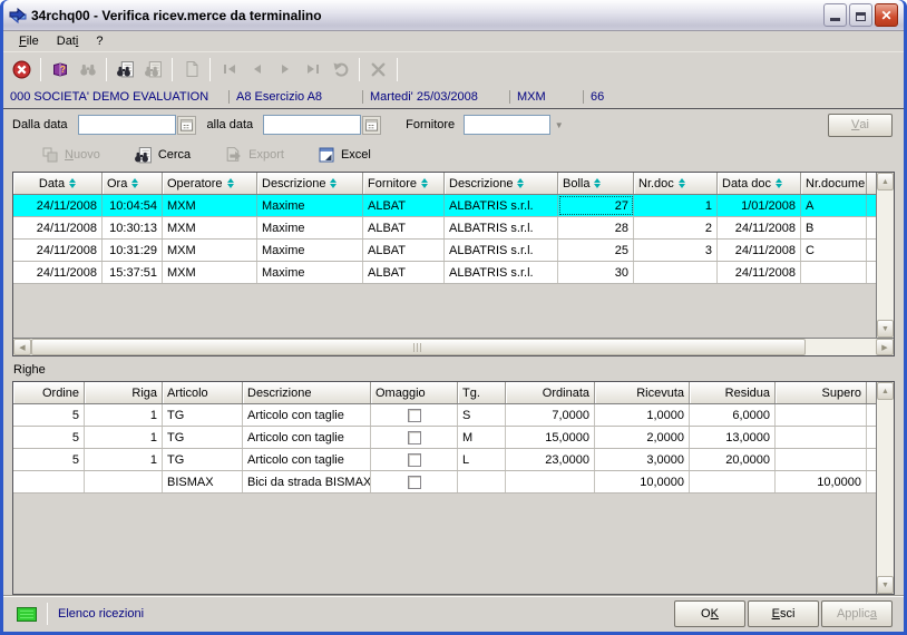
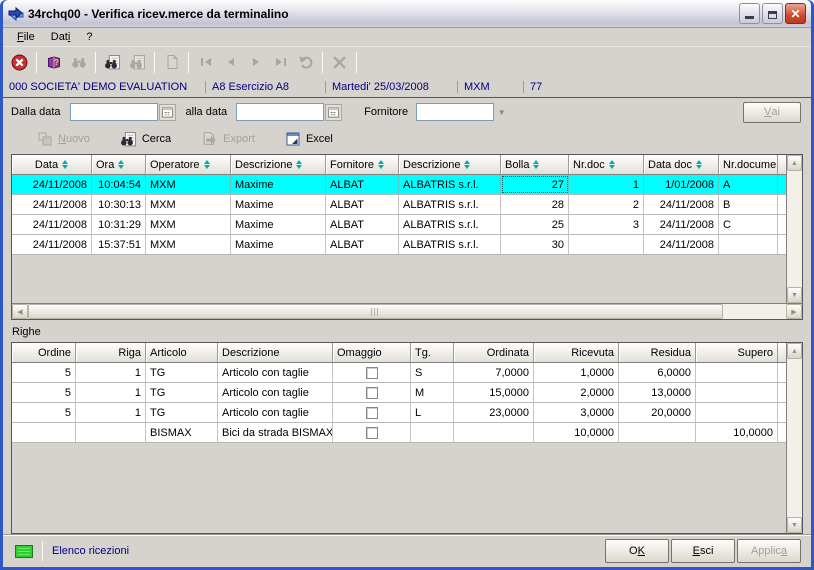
  34rchq00 - Verifica ricev.merce da terminalino
  ✕
  File
  Dati
  ?
  ?
  000 SOCIETA' DEMO EVALUATION
  A8 Esercizio A8
  Martedi' 25/03/2008
  MXM
- 66
+ 77
  Dalla data
  alla data
  Fornitore
  ▼
  V
  ai
  Nuovo
  Cerca
  Export
  Excel
  Data
  Ora
  Operatore
  Descrizione
  Fornitore
  Descrizione
  Bolla
  Nr.doc
  Data doc
  Nr.docume
  24/11/2008
  10:04:54
  MXM
  Maxime
  ALBAT
  ALBATRIS s.r.l.
  27
  1
  1/01/2008
  A
  24/11/2008
  10:30:13
  MXM
  Maxime
  ALBAT
  ALBATRIS s.r.l.
  28
  2
  24/11/2008
  B
  24/11/2008
  10:31:29
  MXM
  Maxime
  ALBAT
  ALBATRIS s.r.l.
  25
  3
  24/11/2008
  C
  24/11/2008
  15:37:51
  MXM
  Maxime
  ALBAT
  ALBATRIS s.r.l.
  30
  24/11/2008
  Righe
  Ordine
  Riga
  Articolo
  Descrizione
  Omaggio
  Tg.
  Ordinata
  Ricevuta
  Residua
  Supero
  5
  1
  TG
  Articolo con taglie
  S
  7,0000
  1,0000
  6,0000
  5
  1
  TG
  Articolo con taglie
  M
  15,0000
  2,0000
  13,0000
  5
  1
  TG
  Articolo con taglie
  L
  23,0000
  3,0000
  20,0000
  BISMAX
  Bici da strada BISMAX
  10,0000
  10,0000
  Elenco ricezioni
  O
  K
  E
  sci
  Applic
  a
